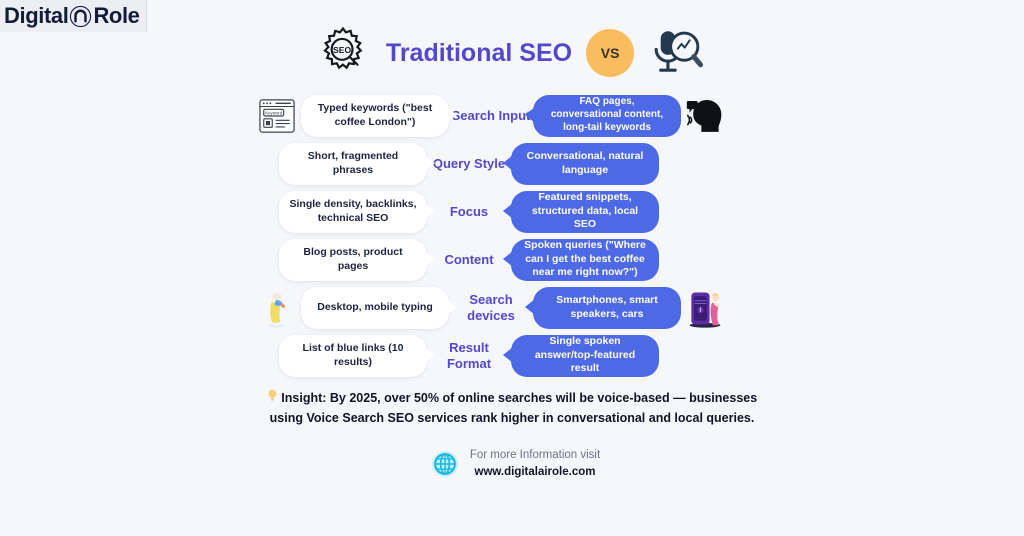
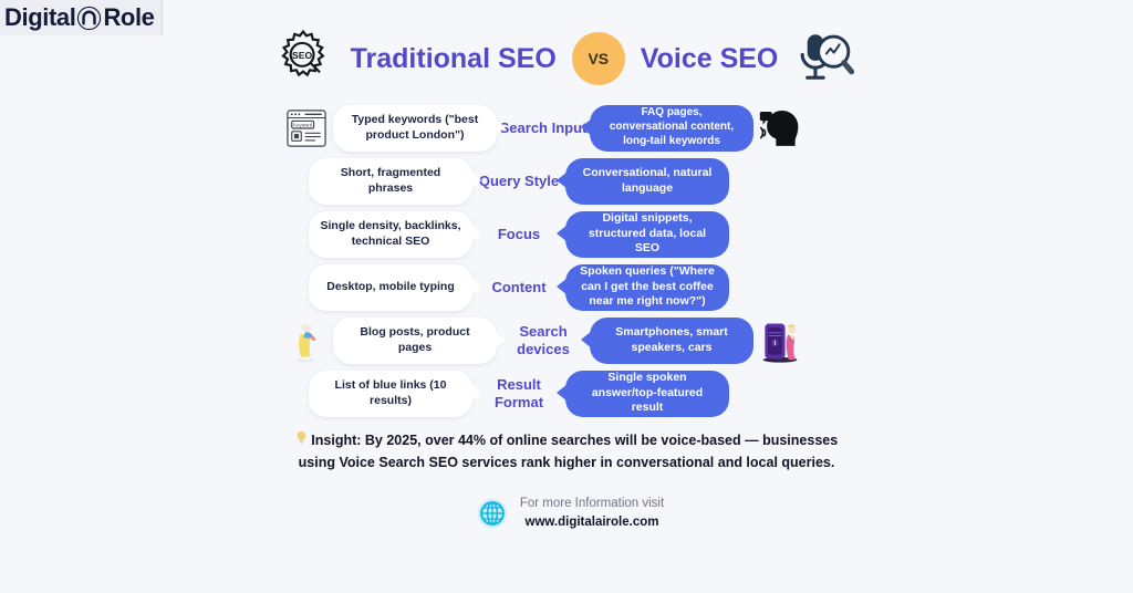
  Digital
  Role
  SEO
  Traditional SEO
  VS
+ Voice SEO
- Typed keywords ("best coffee London")
+ Typed keywords ("best product London")
  earch Inpu
  FAQ pages, conversational content, long-tail keywords
  Short, fragmented phrases
  Query Style
  Conversational, natural language
  Single density, backlinks, technical SEO
  Focus
- Featured snippets, structured data, local SEO
+ Digital snippets, structured data, local SEO
- Blog posts, product pages
+ Desktop, mobile typing
  Content
  Spoken queries ("Where can I get the best coffee near me right now?")
- Desktop, mobile typing
+ Blog posts, product pages
  Search devices
  Smartphones, smart speakers, cars
  List of blue links (10 results)
  Result Format
  Single spoken answer/top-featured result
- Insight: By 2025, over 50% of online searches will be voice-based — businesses using Voice Search SEO services rank higher in conversational and local queries.
+ Insight: By 2025, over 44% of online searches will be voice-based — businesses using Voice Search SEO services rank higher in conversational and local queries.
  For more Information visit
  www.digitalairole.com
